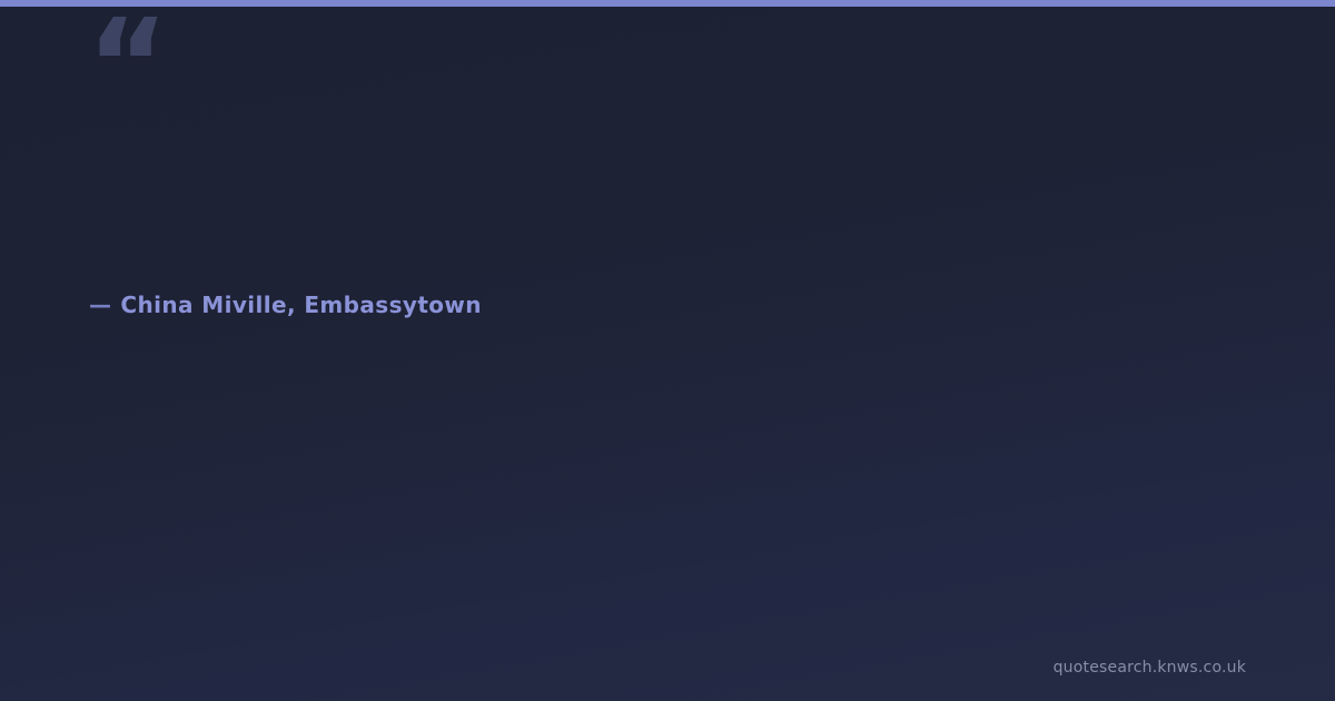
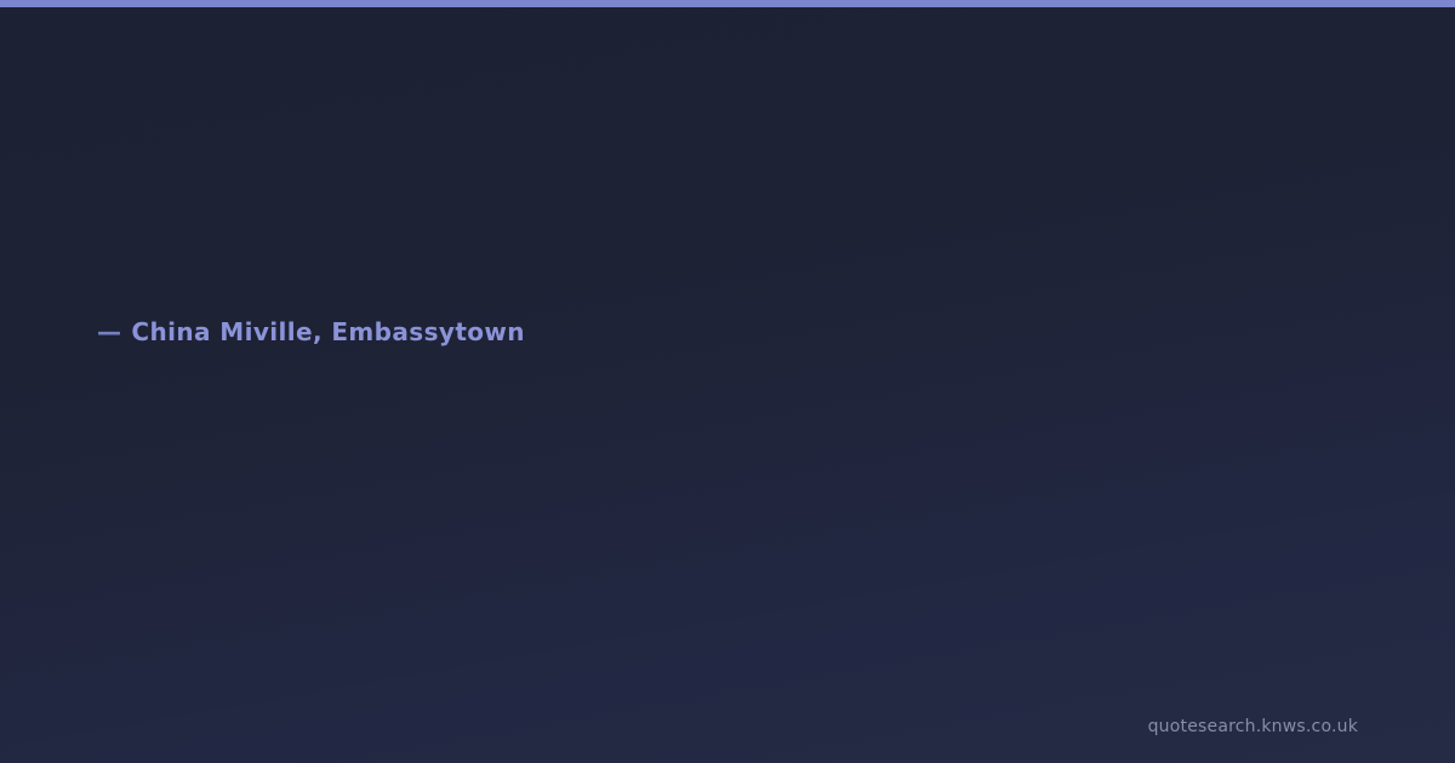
- “
  — China Miville, Embassytown
  quotesearch.knws.co.uk
